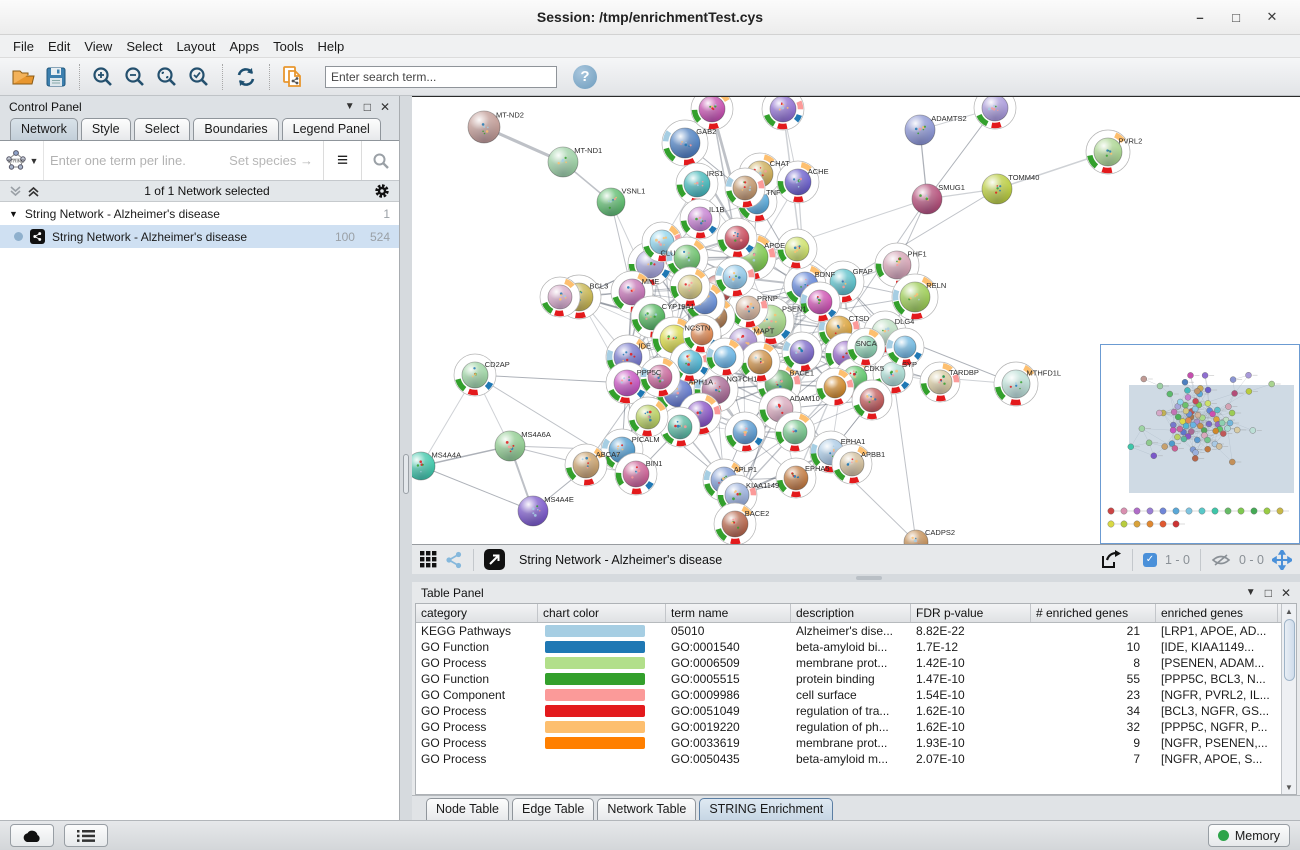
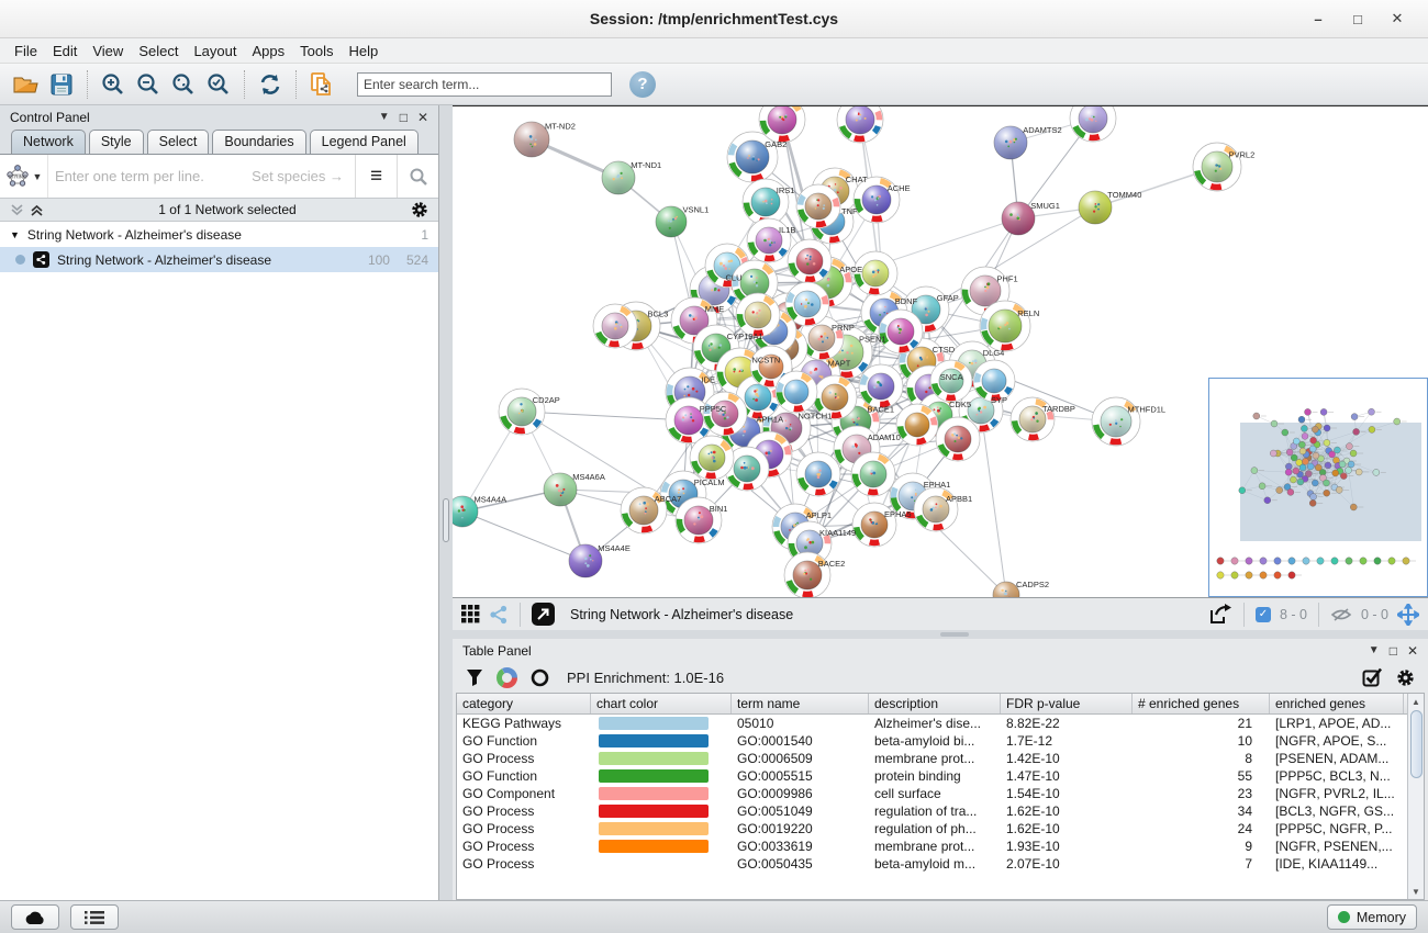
  Session: /tmp/enrichmentTest.cys
  –
  □
  ✕
  File
  Edit
  View
  Select
  Layout
  Apps
  Tools
  Help
  Enter search term...
  ?
  Control Panel
  ▼
  □
  ✕
  Network
  Style
  Select
  Boundaries
  Legend Panel
  ▼
  Enter one term per line.
  Set species →
  ≡
  1 of 1 Network selected
  ▼
  String Network - Alzheimer's disease
  1
  String Network - Alzheimer's disease
  100
  524
  MT-ND2
  MT-ND1
  VSNL1
  GAB2
  ADAMTS2
  PVRL2
  TOMM40
  SMUG1
  IRS1
  TNF
  IL1B
  CHAT
  ACHE
  CD2AP
  MS4A6A
  MS4A4A
  MS4A4E
  CADPS2
  MTHFD1L
  PHF1
  RELN
  CLU
  MME
  BCL3
  CYP19A1
  APOE
  NCSTN
  PSEN1
  MAPT
  PRNP
  IDE
  PPP5C
  APH1A
  NOTCH1
  BACE1
  ADAM10
  GFAP
  BDNF
  CTSD
  SNCA
  DLG4
  CDK5
  SYP
  TARDBP
  PICALM
  ABCA7
  BIN1
  APLP1
  KIAA1149
  BACE2
  EPHA1
  APBB1
  EPHA5
  String Network - Alzheimer's disease
  ✓
- 1 - 0
+ 8 - 0
  0 - 0
  Table Panel
  ▼
  □
  ✕
+ PPI Enrichment: 1.0E-16
  category
  chart color
  term name
  description
  FDR p-value
  # enriched genes
  enriched genes
  KEGG Pathways
  05010
  Alzheimer's dise...
  8.82E-22
  21
  [LRP1, APOE, AD...
  GO Function
  GO:0001540
  beta-amyloid bi...
  1.7E-12
  10
- [IDE, KIAA1149...
+ [NGFR, APOE, S...
  GO Process
  GO:0006509
  membrane prot...
  1.42E-10
  8
  [PSENEN, ADAM...
  GO Function
  GO:0005515
  protein binding
  1.47E-10
  55
  [PPP5C, BCL3, N...
  GO Component
  GO:0009986
  cell surface
  1.54E-10
  23
  [NGFR, PVRL2, IL...
  GO Process
  GO:0051049
  regulation of tra...
  1.62E-10
  34
  [BCL3, NGFR, GS...
  GO Process
  GO:0019220
  regulation of ph...
  1.62E-10
- 32
+ 24
  [PPP5C, NGFR, P...
  GO Process
  GO:0033619
  membrane prot...
  1.93E-10
  9
  [NGFR, PSENEN,...
  GO Process
  GO:0050435
  beta-amyloid m...
  2.07E-10
  7
- [NGFR, APOE, S...
+ [IDE, KIAA1149...
  ▲
  ▼
- Node Table
- Edge Table
- Network Table
- STRING Enrichment
  Memory
